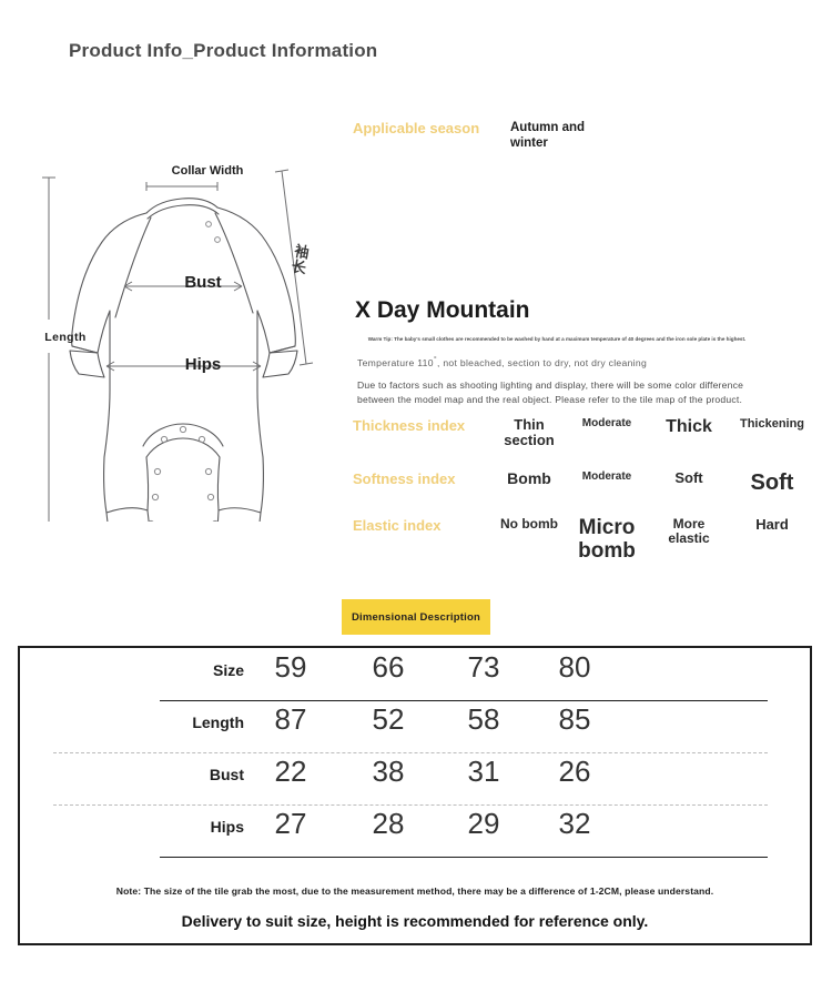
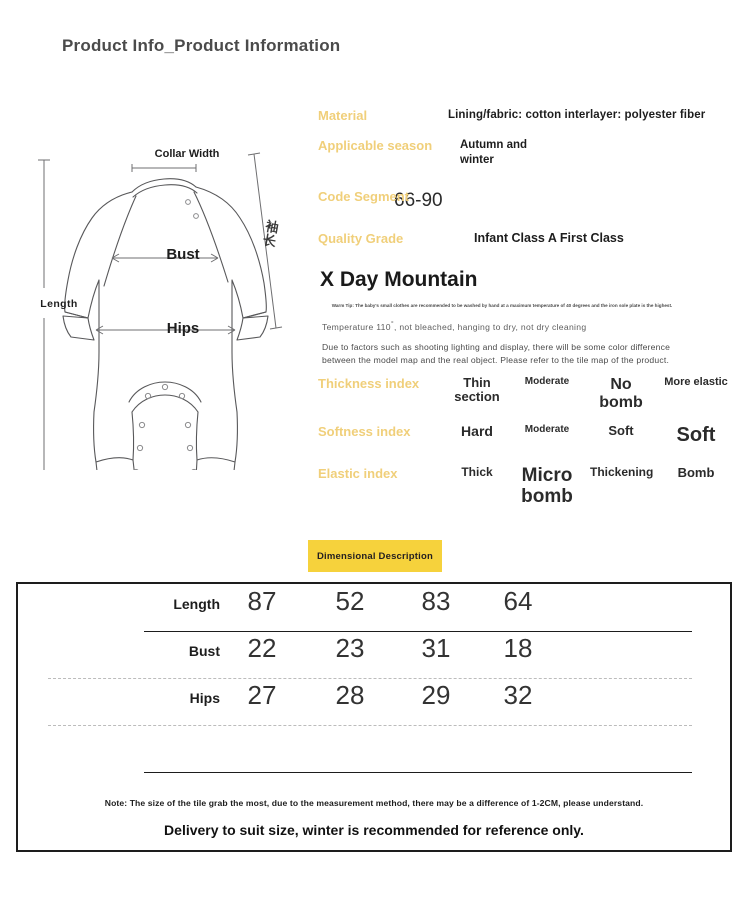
  Product Info_Product Information
  Collar Width
  Bust
  Hips
  Length
+ Material
+ Lining/fabric: cotton interlayer: polyester fiber
  Applicable season
  Autumn and winter
+ Code Segment
+ 66-90
+ Quality Grade
+ Infant Class A First Class
  X Day Mountain
- Temperature 110 , not bleached, section to dry, not dry cleaning
+ Temperature 110 , not bleached, hanging to dry, not dry cleaning
  Due to factors such as shooting lighting and display, there will be some color difference between the model map and the real object. Please refer to the tile map of the product.
  Thickness index
  Thin section
  Moderate
- Thick
+ No bomb
- Thickening
+ More elastic
  Softness index
- Bomb
+ Hard
  Moderate
  Soft
  Soft
  Elastic index
- No bomb
+ Thick
  Micro bomb
- More elastic
+ Thickening
- Hard
+ Bomb
  Dimensional Description
- Size
- 59
- 66
- 73
- 80
  Length
  87
  52
- 58
+ 83
- 85
+ 64
  Bust
  22
- 38
+ 23
  31
- 26
+ 18
  Hips
  27
  28
  29
  32
  Note: The size of the tile grab the most, due to the measurement method, there may be a difference of 1-2CM, please understand.
- Delivery to suit size, height is recommended for reference only.
+ Delivery to suit size, winter is recommended for reference only.
